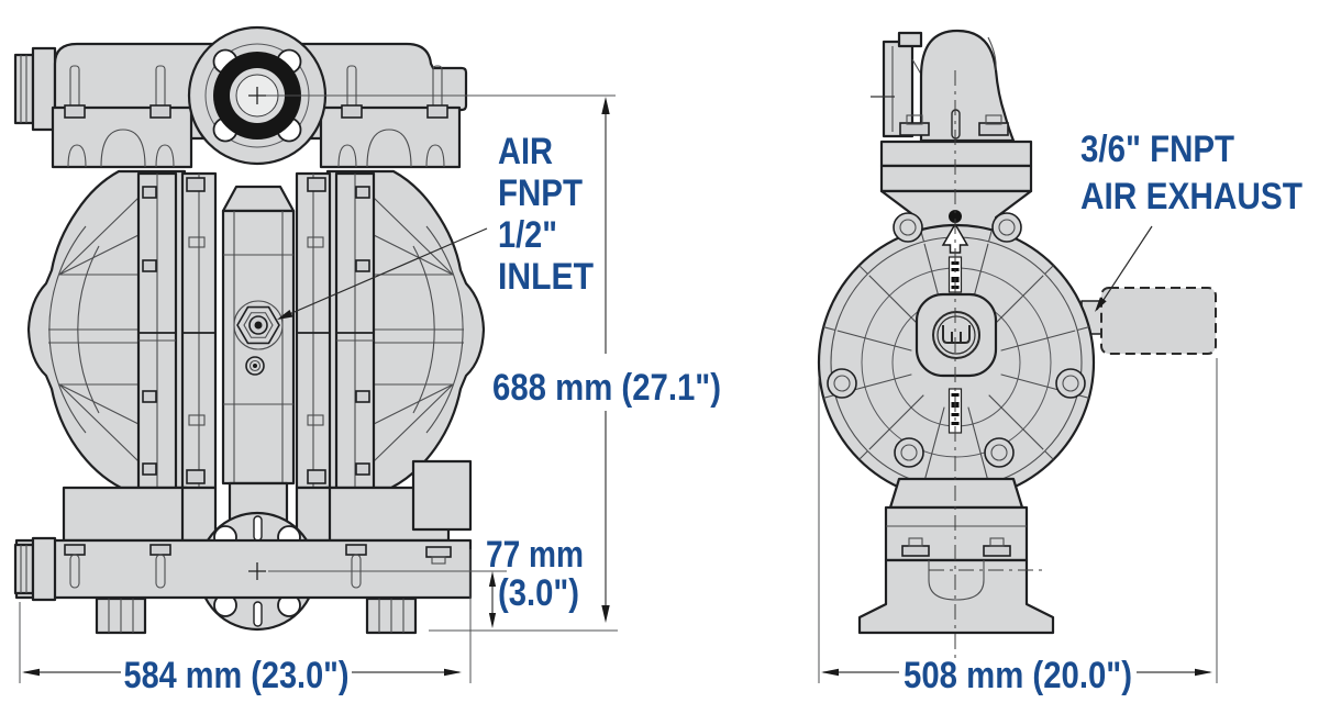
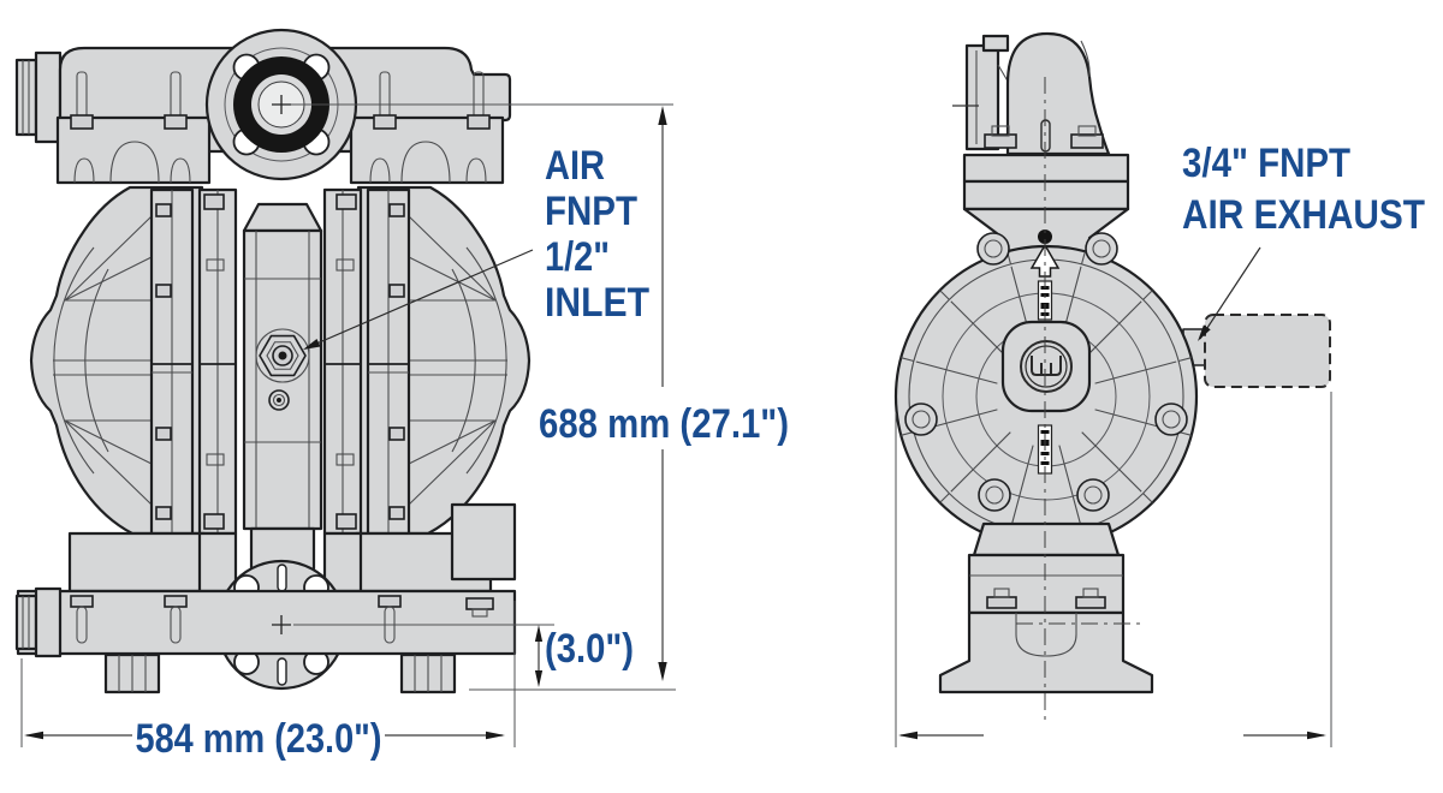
  AIR
  FNPT
  1/2"
  INLET
  688 mm (27.1")
- 77 mm
  (3.0")
  584 mm (23.0")
- 3/6" FNPT
+ 3/4" FNPT
  AIR EXHAUST
- 508 mm (20.0")
